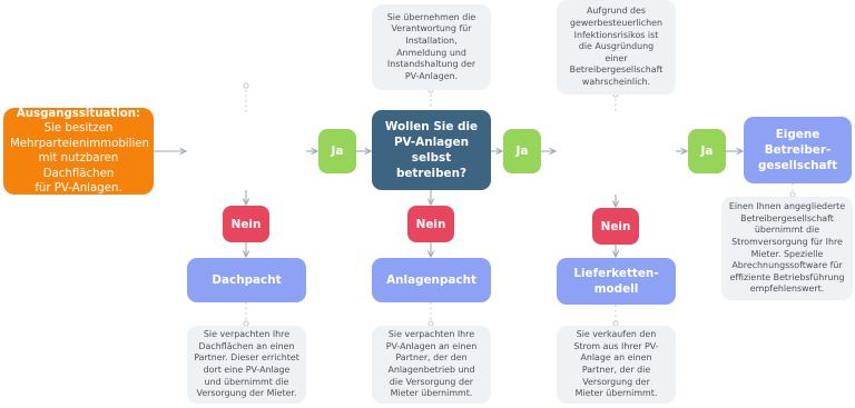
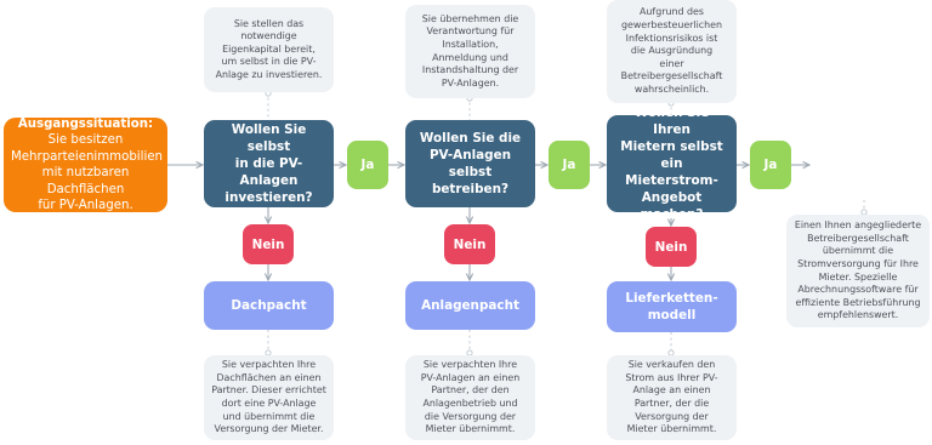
+ Sie stellen das
+ notwendige
+ Eigenkapital bereit,
+ um selbst in die PV-
+ Anlage zu investieren.
  Sie übernehmen die
  Verantwortung für
  Installation,
  Anmeldung und
  Instandshaltung der
  PV-Anlagen.
  Aufgrund des
  gewerbesteuerlichen
  Infektionsrisikos ist
  die Ausgründung
  einer
  Betreibergesellschaft
  wahrscheinlich.
  Ausgangssituation:
  Sie besitzen
  Mehrparteienimmobilien
  mit nutzbaren Dachflächen
  für PV-Anlagen.
+ Wollen Sie selbst
+ in die PV-
+ Anlagen
+ investieren?
  Wollen Sie die
  PV-Anlagen
  selbst
  betreiben?
+ Wollen Sie Ihren
+ Mietern selbst
+ ein Mieterstrom-
+ Angebot
+ machen?
  Ja
  Ja
  Ja
  Nein
  Nein
  Nein
  Dachpacht
  Anlagenpacht
  Lieferketten-
  modell
- Eigene
- Betreiber-
- gesellschaft
  Sie verpachten Ihre
  Dachflächen an einen
  Partner. Dieser errichtet
  dort eine PV-Anlage
  und übernimmt die
  Versorgung der Mieter.
  Sie verpachten Ihre
  PV-Anlagen an einen
  Partner, der den
  Anlagenbetrieb und
  die Versorgung der
  Mieter übernimmt.
  Sie verkaufen den
  Strom aus Ihrer PV-
  Anlage an einen
  Partner, der die
  Versorgung der
  Mieter übernimmt.
  Einen Ihnen angegliederte
  Betreibergesellschaft
  übernimmt die
  Stromversorgung für Ihre
  Mieter. Spezielle
  Abrechnungssoftware für
  effiziente Betriebsführung
  empfehlenswert.
